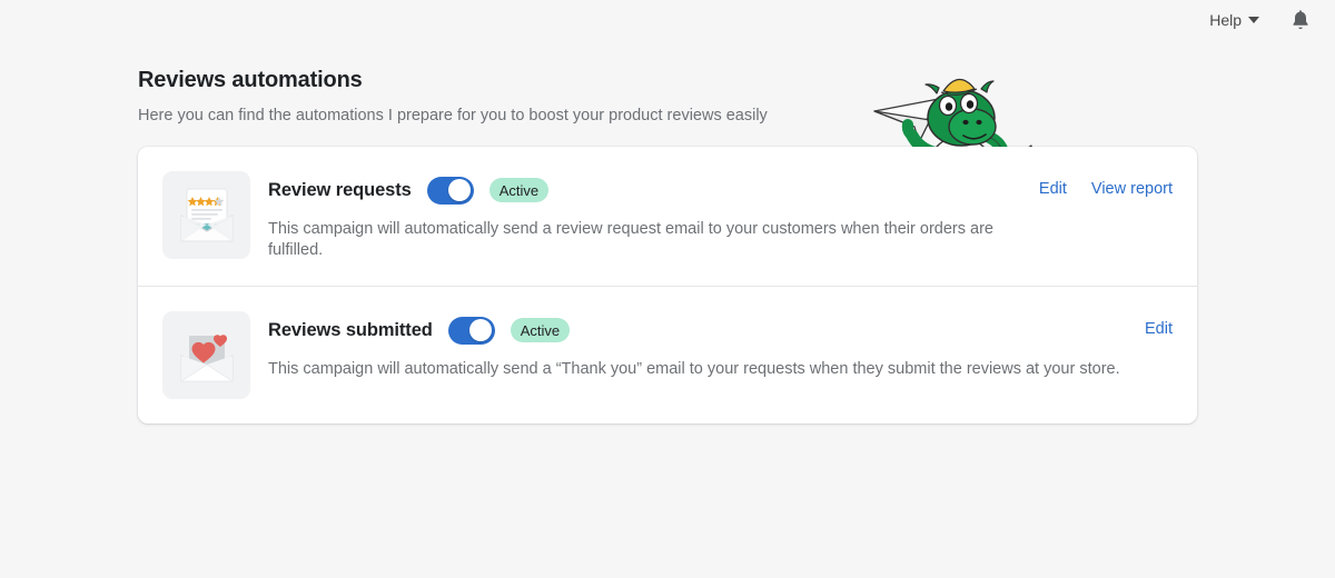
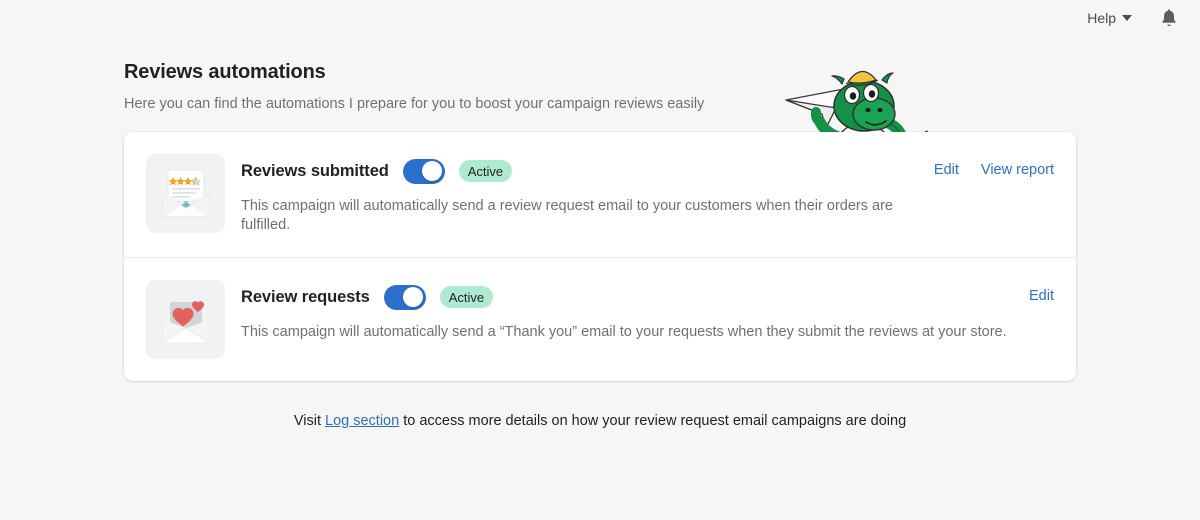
  Help
  Reviews automations
- Here you can find the automations I prepare for you to boost your product reviews easily
+ Here you can find the automations I prepare for you to boost your campaign reviews easily
- Review requests
+ Reviews submitted
  Active
  This campaign will automatically send a review request email to your customers when their orders are fulfilled.
  Edit
  View report
- Reviews submitted
+ Review requests
  Active
  This campaign will automatically send a “Thank you” email to your requests when they submit the reviews at your store.
  Edit
+ Visit Log section to access more details on how your review request email campaigns are doing
